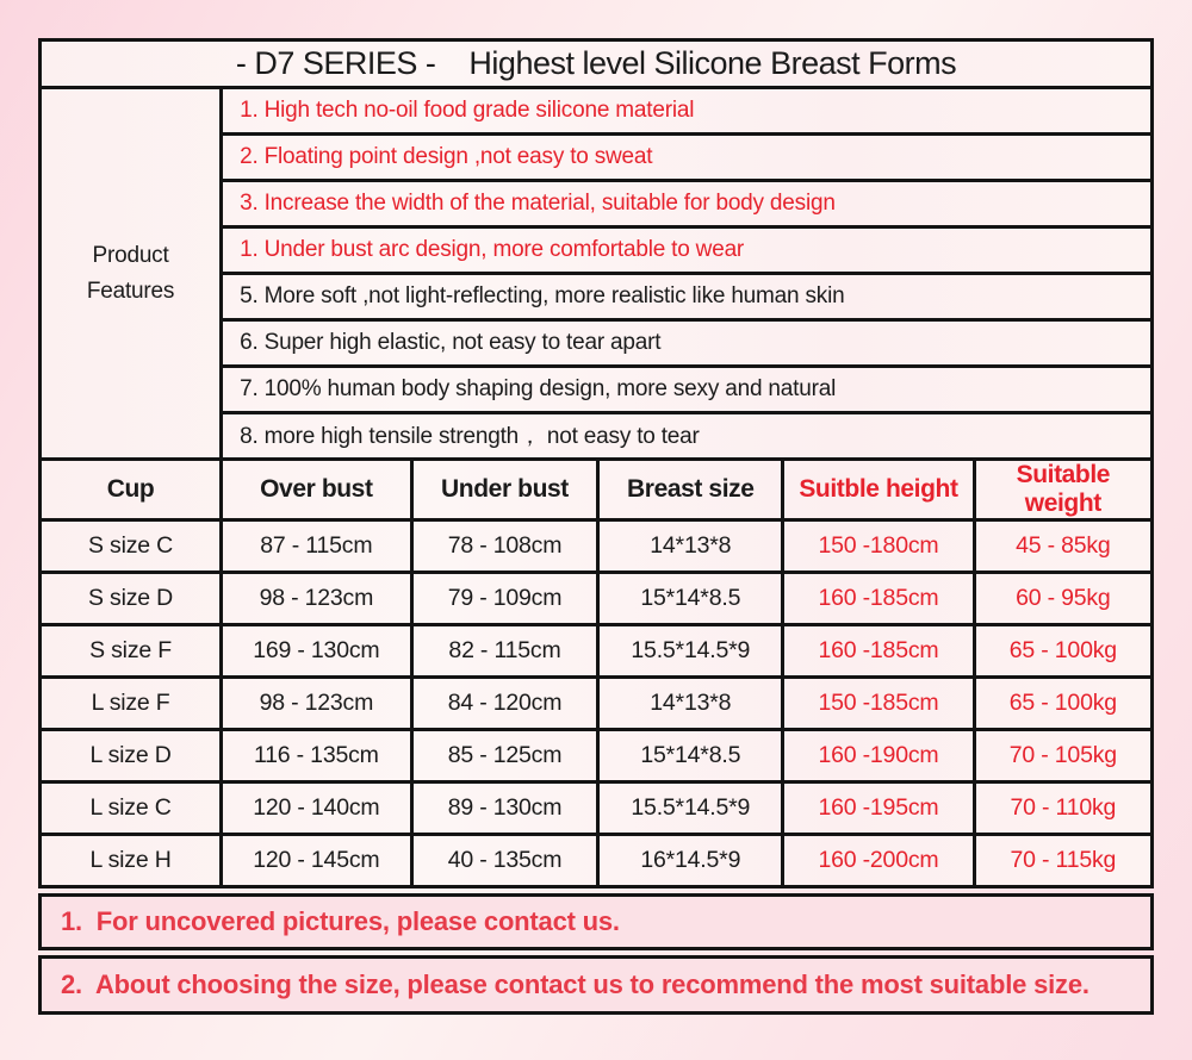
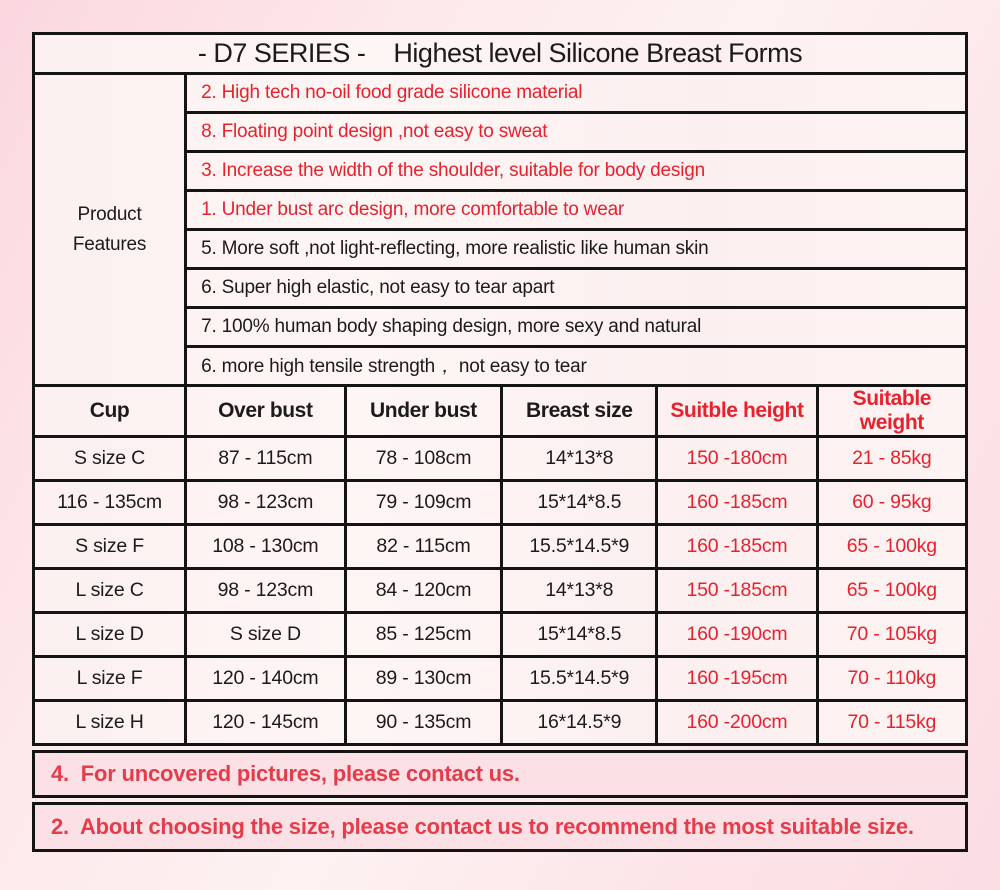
  - D7 SERIES - Highest level Silicone Breast Forms
- Product Features	1. High tech no-oil food grade silicone material
+ Product Features	2. High tech no-oil food grade silicone material
- 2. Floating point design ,not easy to sweat
+ 8. Floating point design ,not easy to sweat
- 3. Increase the width of the material, suitable for body design
+ 3. Increase the width of the shoulder, suitable for body design
  1. Under bust arc design, more comfortable to wear
  5. More soft ,not light-reflecting, more realistic like human skin
  6. Super high elastic, not easy to tear apart
  7. 100% human body shaping design, more sexy and natural
- 8. more high tensile strength， not easy to tear
+ 6. more high tensile strength， not easy to tear
  Cup	Over bust	Under bust	Breast size	Suitble height	Suitable weight
- S size C	87 - 115cm	78 - 108cm	14*13*8	150 -180cm	45 - 85kg
+ S size C	87 - 115cm	78 - 108cm	14*13*8	150 -180cm	21 - 85kg
- S size D	98 - 123cm	79 - 109cm	15*14*8.5	160 -185cm	60 - 95kg
+ 116 - 135cm	98 - 123cm	79 - 109cm	15*14*8.5	160 -185cm	60 - 95kg
- S size F	169 - 130cm	82 - 115cm	15.5*14.5*9	160 -185cm	65 - 100kg
+ S size F	108 - 130cm	82 - 115cm	15.5*14.5*9	160 -185cm	65 - 100kg
- L size F	98 - 123cm	84 - 120cm	14*13*8	150 -185cm	65 - 100kg
+ L size C	98 - 123cm	84 - 120cm	14*13*8	150 -185cm	65 - 100kg
- L size D	116 - 135cm	85 - 125cm	15*14*8.5	160 -190cm	70 - 105kg
+ L size D	S size D	85 - 125cm	15*14*8.5	160 -190cm	70 - 105kg
- L size C	120 - 140cm	89 - 130cm	15.5*14.5*9	160 -195cm	70 - 110kg
+ L size F	120 - 140cm	89 - 130cm	15.5*14.5*9	160 -195cm	70 - 110kg
- L size H	120 - 145cm	40 - 135cm	16*14.5*9	160 -200cm	70 - 115kg
+ L size H	120 - 145cm	90 - 135cm	16*14.5*9	160 -200cm	70 - 115kg
- 1. For uncovered pictures, please contact us.
+ 4. For uncovered pictures, please contact us.
  2. About choosing the size, please contact us to recommend the most suitable size.
